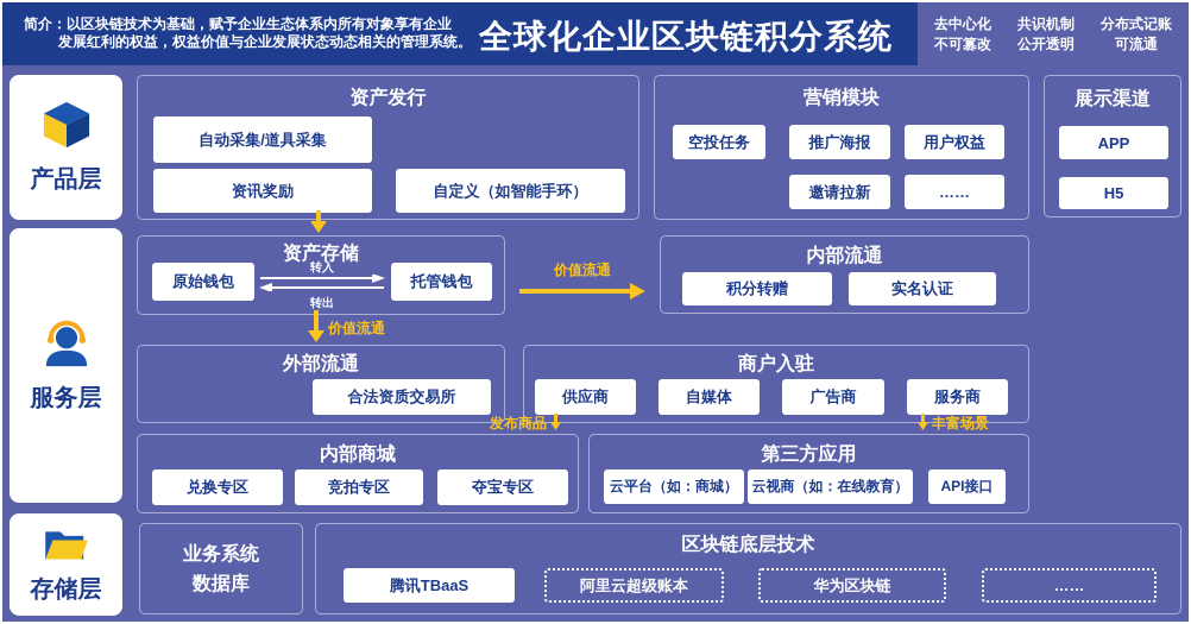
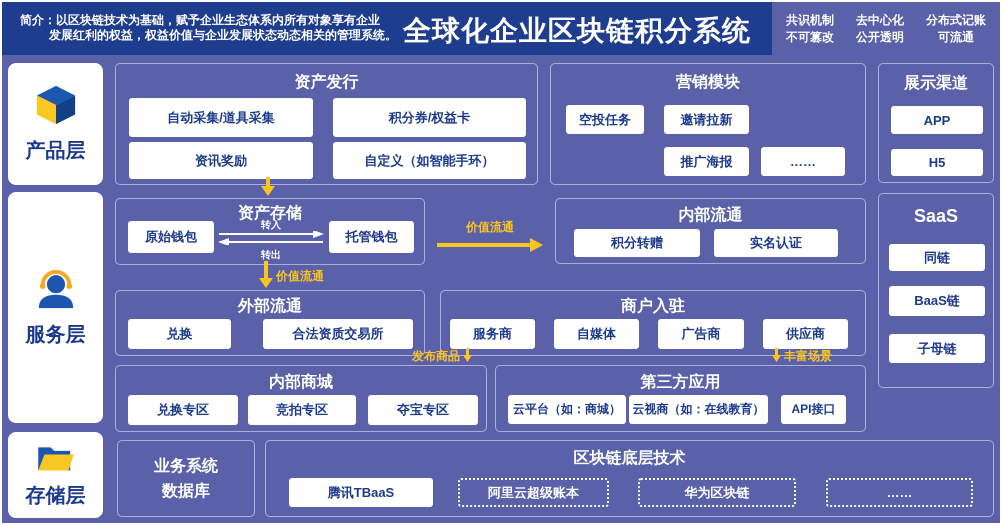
  简介：以区块链技术为基础，赋予企业生态体系内所有对象享有企业
  发展红利的权益，权益价值与企业发展状态动态相关的管理系统。
  全球化企业区块链积分系统
- 去中心化
+ 共识机制
  不可篡改
- 共识机制
+ 去中心化
  公开透明
  分布式记账
  可流通
  产品层
  服务层
  存储层
  资产发行
  自动采集/道具采集
+ 积分券/权益卡
  资讯奖励
  自定义（如智能手环）
  营销模块
  空投任务
- 推广海报
+ 邀请拉新
- 用户权益
- 邀请拉新
+ 推广海报
  ……
  展示渠道
  APP
  H5
  资产存储
  原始钱包
  托管钱包
  转入
  转出
  价值流通
  内部流通
  积分转赠
  实名认证
+ SaaS
+ 同链
+ BaaS链
+ 子母链
  价值流通
  外部流通
+ 兑换
  合法资质交易所
  商户入驻
- 供应商
+ 服务商
  自媒体
  广告商
- 服务商
+ 供应商
  发布商品
  丰富场景
  内部商城
  兑换专区
  竞拍专区
  夺宝专区
  第三方应用
  云平台（如：商城）
  云视商（如：在线教育）
  API接口
  业务系统
  数据库
  区块链底层技术
  腾讯TBaaS
  阿里云超级账本
  华为区块链
  ……
